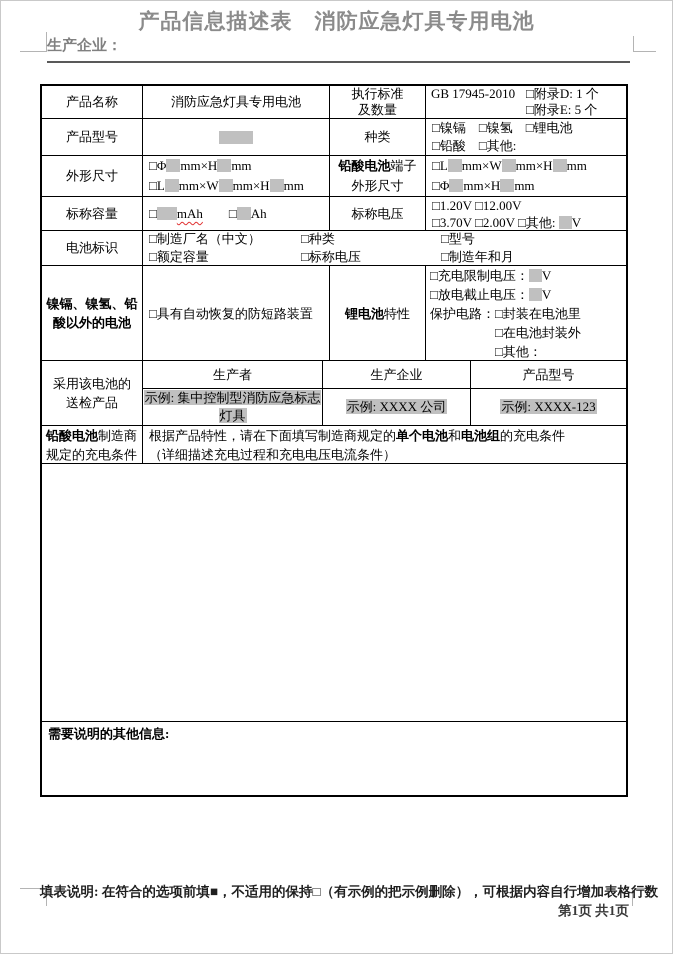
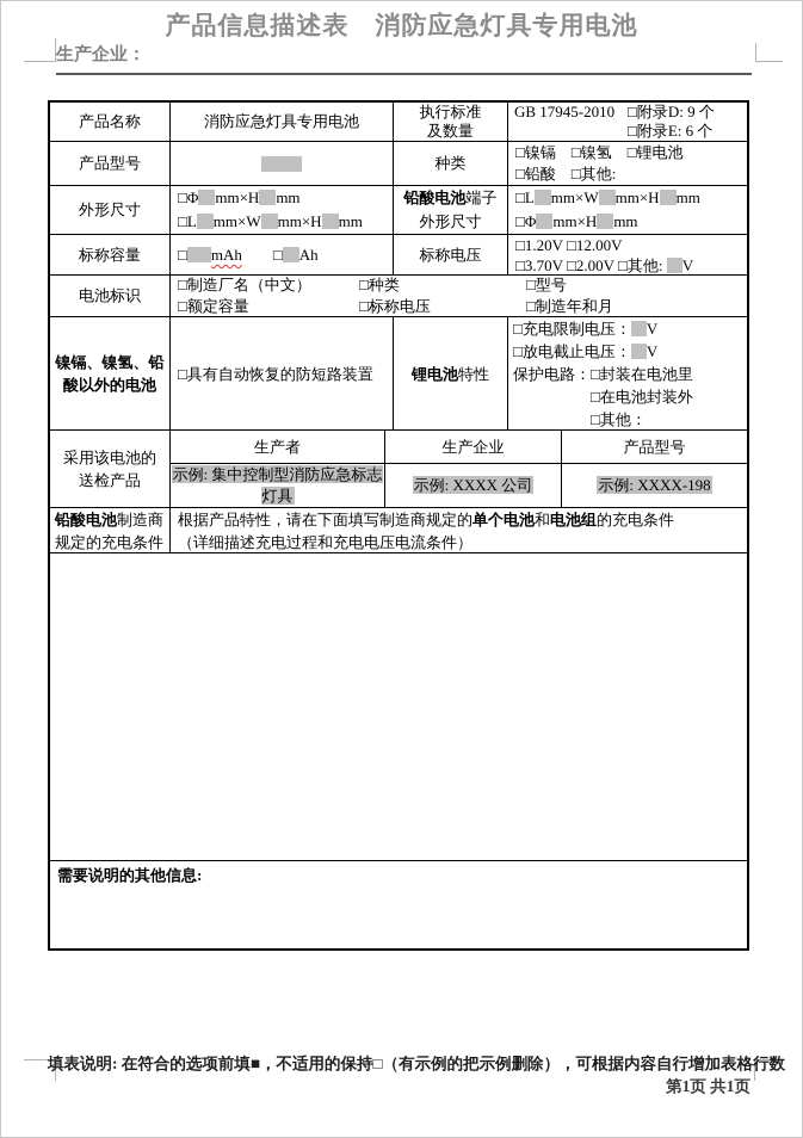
  产品信息描述表 消防应急灯具专用电池
  生产企业：
  产品名称
  消防应急灯具专用电池
  执行标准
  及数量
  GB 17945-2010
- □附录D: 1 个
+ □附录D: 9 个
- □附录E: 5 个
+ □附录E: 6 个
  产品型号
  种类
  □镍镉 □镍氢 □锂电池
  □铅酸 □其他:
  外形尺寸
  □Φ mm×H mm
  □L mm×W mm×H mm
  铅酸电池端子
  外形尺寸
  □L mm×W mm×H mm
  □Φ mm×H mm
  标称容量
  □ mAh □ Ah
  标称电压
  □1.20V □12.00V
  □3.70V □2.00V □其他: V
  电池标识
  □制造厂名（中文） □种类 □型号
  □额定容量 □标称电压 □制造年和月
  镍镉、镍氢、铅
  酸以外的电池
  □具有自动恢复的防短路装置
  锂电池特性
  □充电限制电压： V
  □放电截止电压： V
  保护电路：□封装在电池里
  □在电池封装外
  □其他：
  采用该电池的
  送检产品
  生产者
  生产企业
  产品型号
  示例: 集中控制型消防应急标志
  灯具
  示例: XXXX 公司
- 示例: XXXX-123
+ 示例: XXXX-198
  铅酸电池制造商
  规定的充电条件
  根据产品特性，请在下面填写制造商规定的单个电池和电池组的充电条件
  （详细描述充电过程和充电电压电流条件）
  需要说明的其他信息:
  填表说明: 在符合的选项前填■，不适用的保持□（有示例的把示例删除），可根据内容自行增加表格行数
  第1页 共1页
